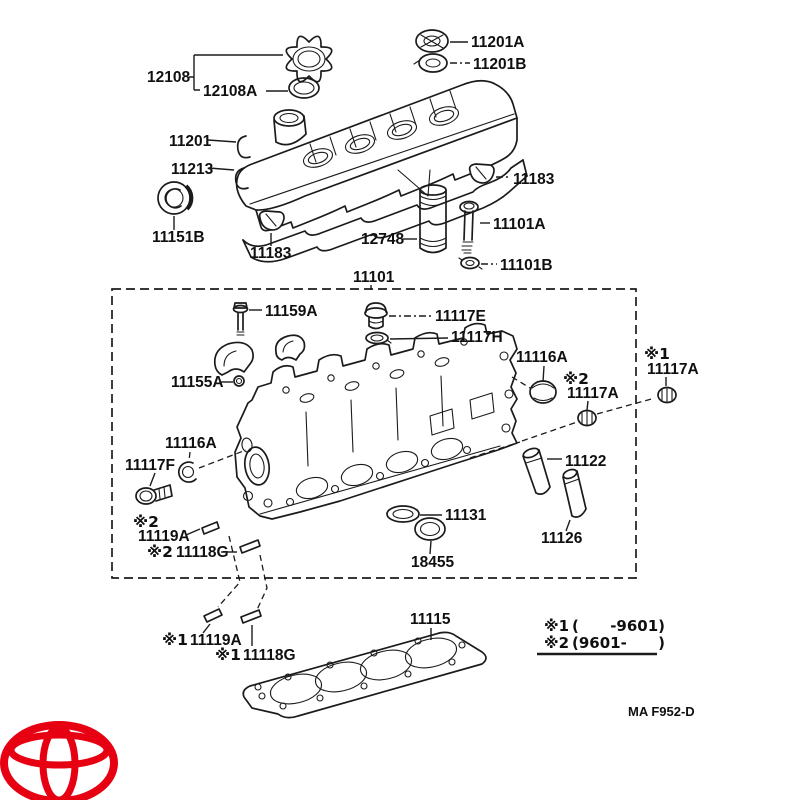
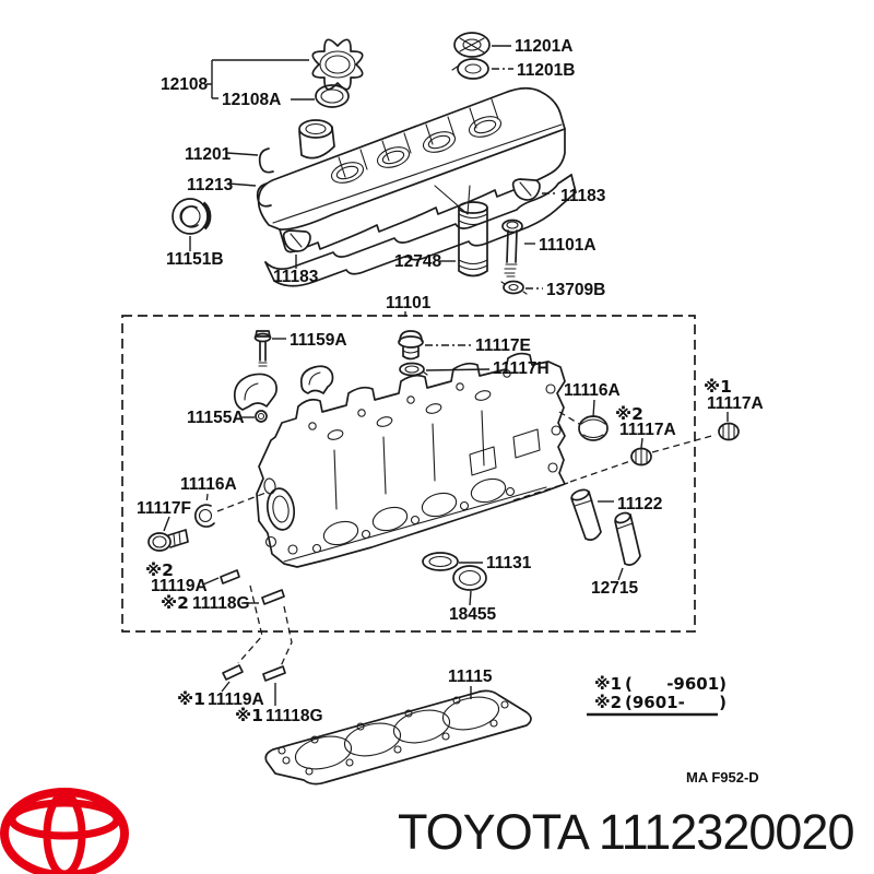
  12108
  12108A
  11201A
  11201B
  11201
  11213
  11151B
  11183
  11183
  12748
  11101A
- 11101B
+ 13709B
  11101
  11159A
  11117E
  11117H
  11116A
  ※1
  11117A
  ※2
  11117A
  11155A
  11116A
  11117F
  ※2
  11119A
  ※2
  11118
  11131
  18455
  11122
- 11126
+ 12715
  ※1
  11119A
  ※1
  11118G
  11115
  ※1
  ( -9601)
  ※2
  (9601- )
  MA F952-D
+ TOYOTA 1112320020
